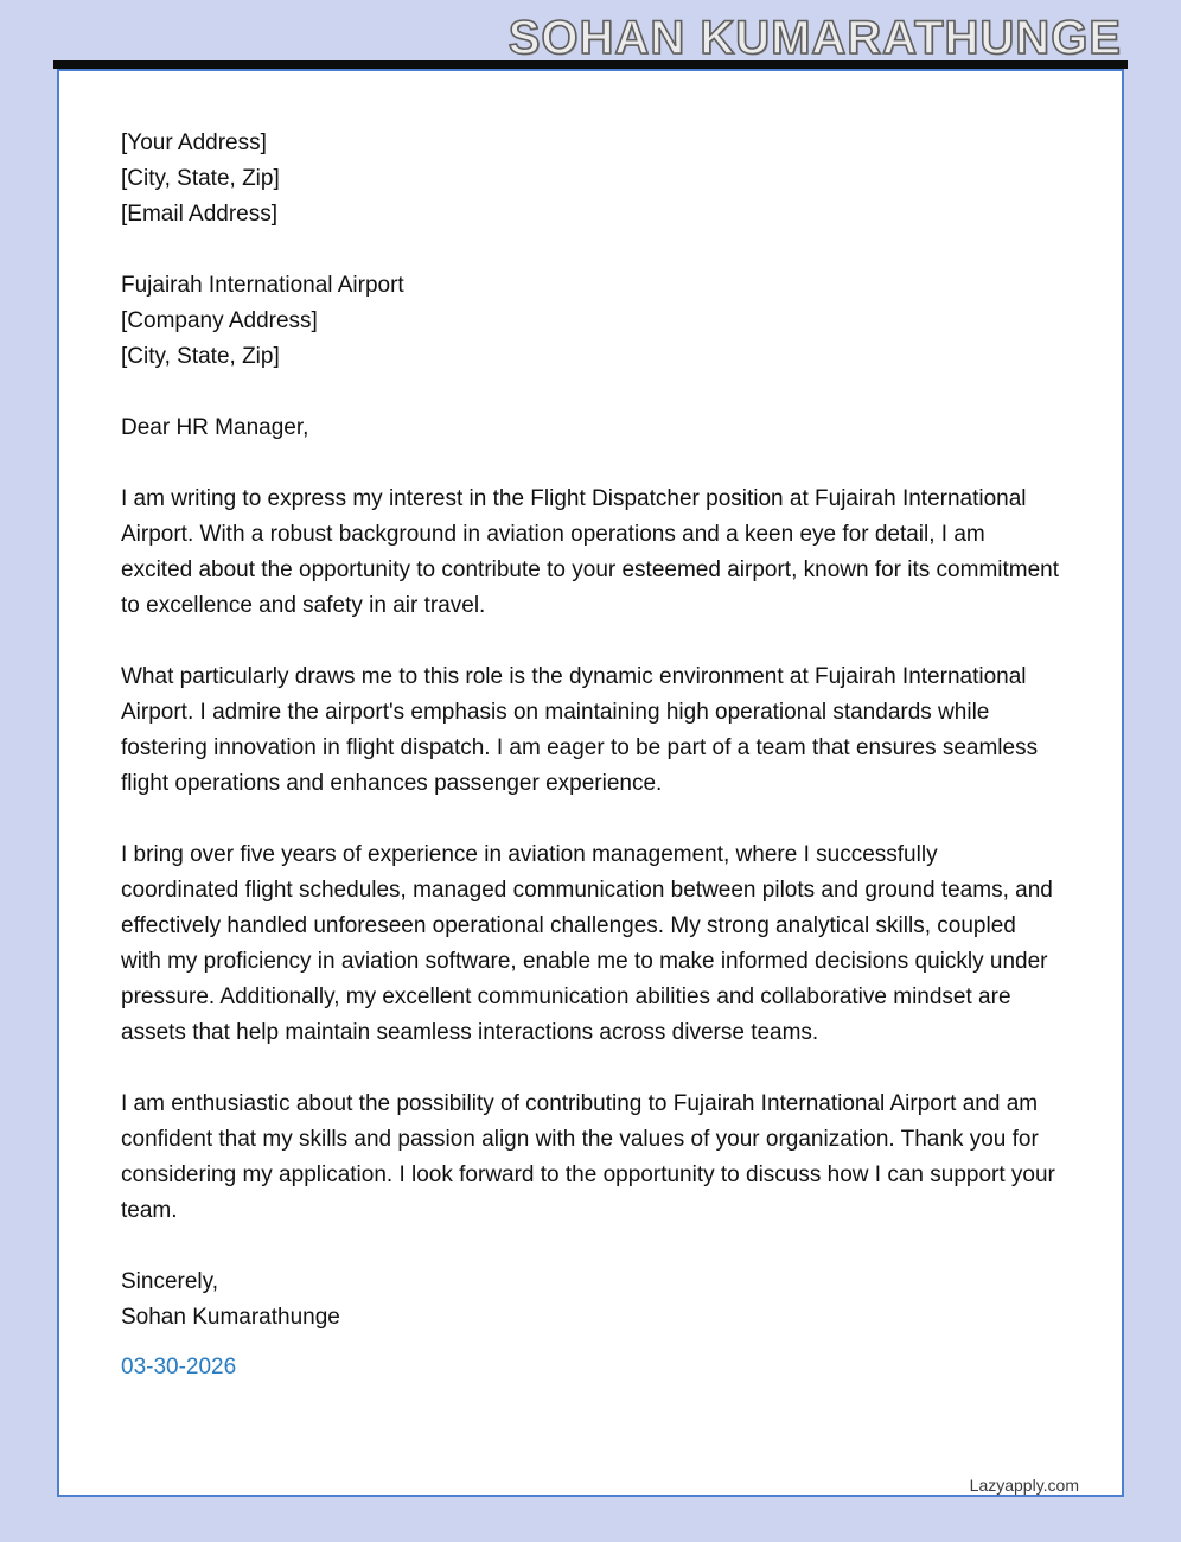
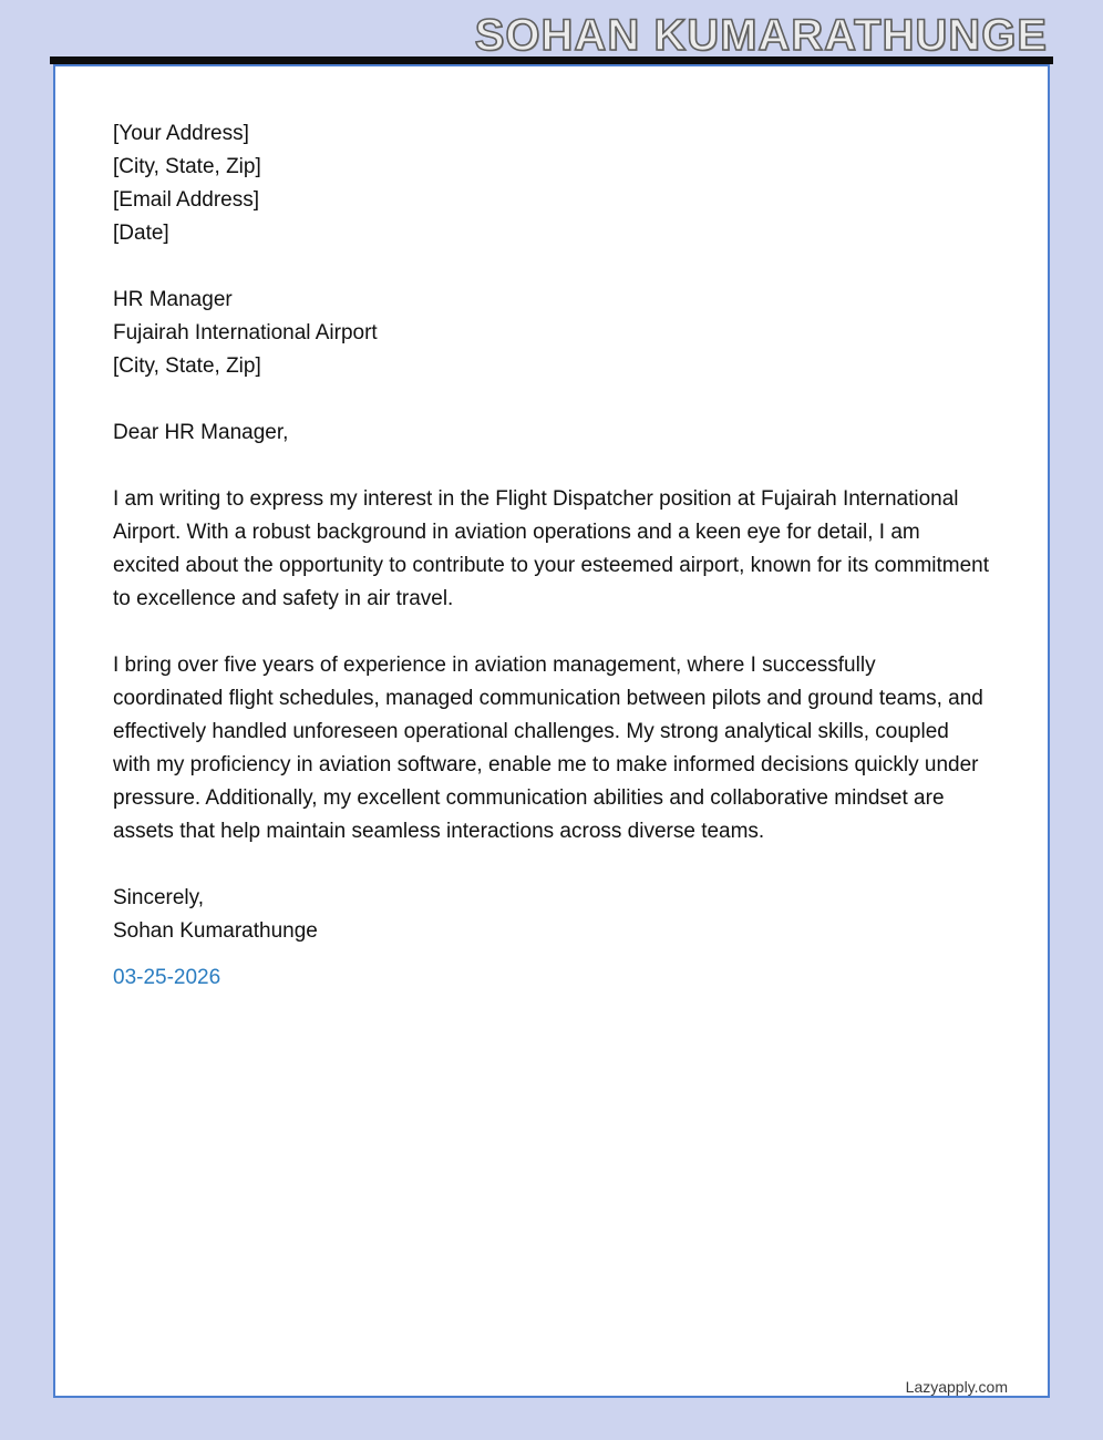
  SOHAN KUMARATHUNGE
  [Your Address]
  [City, State, Zip]
  [Email Address]
+ [Date]
+ HR Manager
  Fujairah International Airport
- [Company Address]
  [City, State, Zip]
  Dear HR Manager,
  I am writing to express my interest in the Flight Dispatcher position at Fujairah International Airport. With a robust background in aviation operations and a keen eye for detail, I am excited about the opportunity to contribute to your esteemed airport, known for its commitment to excellence and safety in air travel.
- What particularly draws me to this role is the dynamic environment at Fujairah International Airport. I admire the airport's emphasis on maintaining high operational standards while fostering innovation in flight dispatch. I am eager to be part of a team that ensures seamless flight operations and enhances passenger experience.
  I bring over five years of experience in aviation management, where I successfully coordinated flight schedules, managed communication between pilots and ground teams, and effectively handled unforeseen operational challenges. My strong analytical skills, coupled with my proficiency in aviation software, enable me to make informed decisions quickly under pressure. Additionally, my excellent communication abilities and collaborative mindset are assets that help maintain seamless interactions across diverse teams.
- I am enthusiastic about the possibility of contributing to Fujairah International Airport and am confident that my skills and passion align with the values of your organization. Thank you for considering my application. I look forward to the opportunity to discuss how I can support your team.
  Sincerely,
  Sohan Kumarathunge
- 03-30-2026
+ 03-25-2026
  Lazyapply.com
